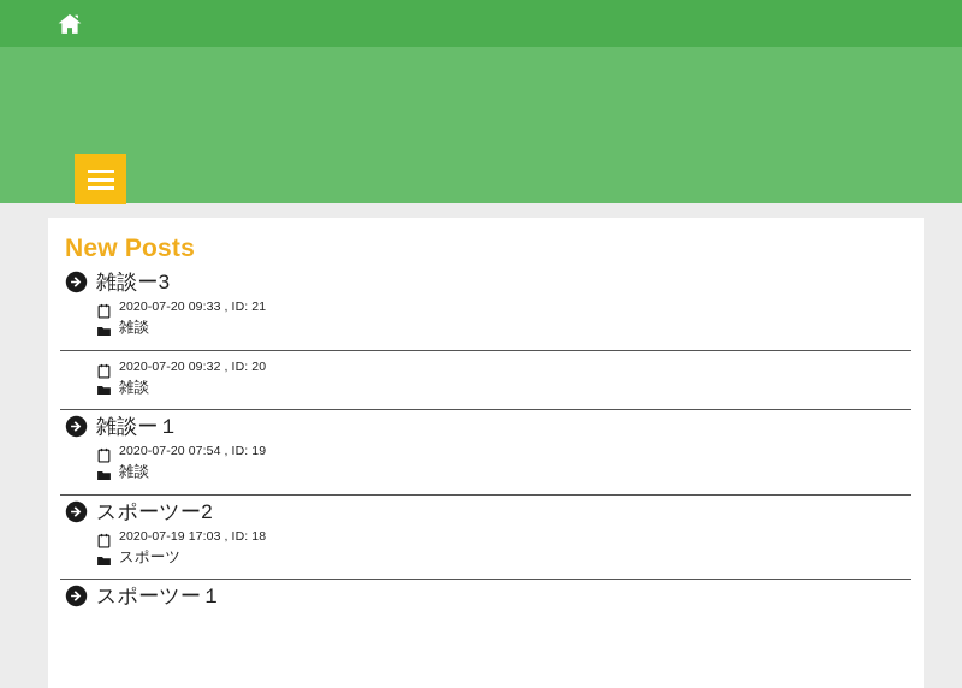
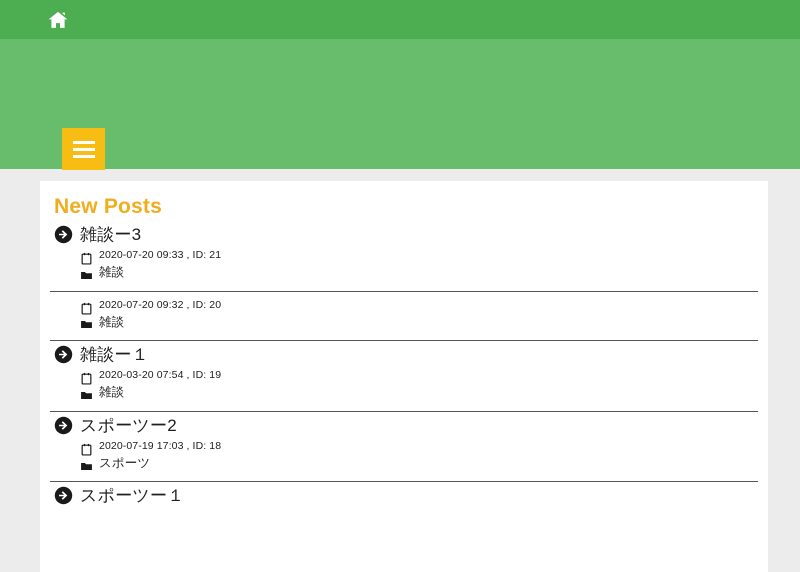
  New Posts
  雑談ー3
  2020-07-20 09:33 , ID: 21
  雑談
  2020-07-20 09:32 , ID: 20
  雑談
  雑談ー１
- 2020-07-20 07:54 , ID: 19
+ 2020-03-20 07:54 , ID: 19
  雑談
  スポーツー2
  2020-07-19 17:03 , ID: 18
  スポーツ
  スポーツー１
